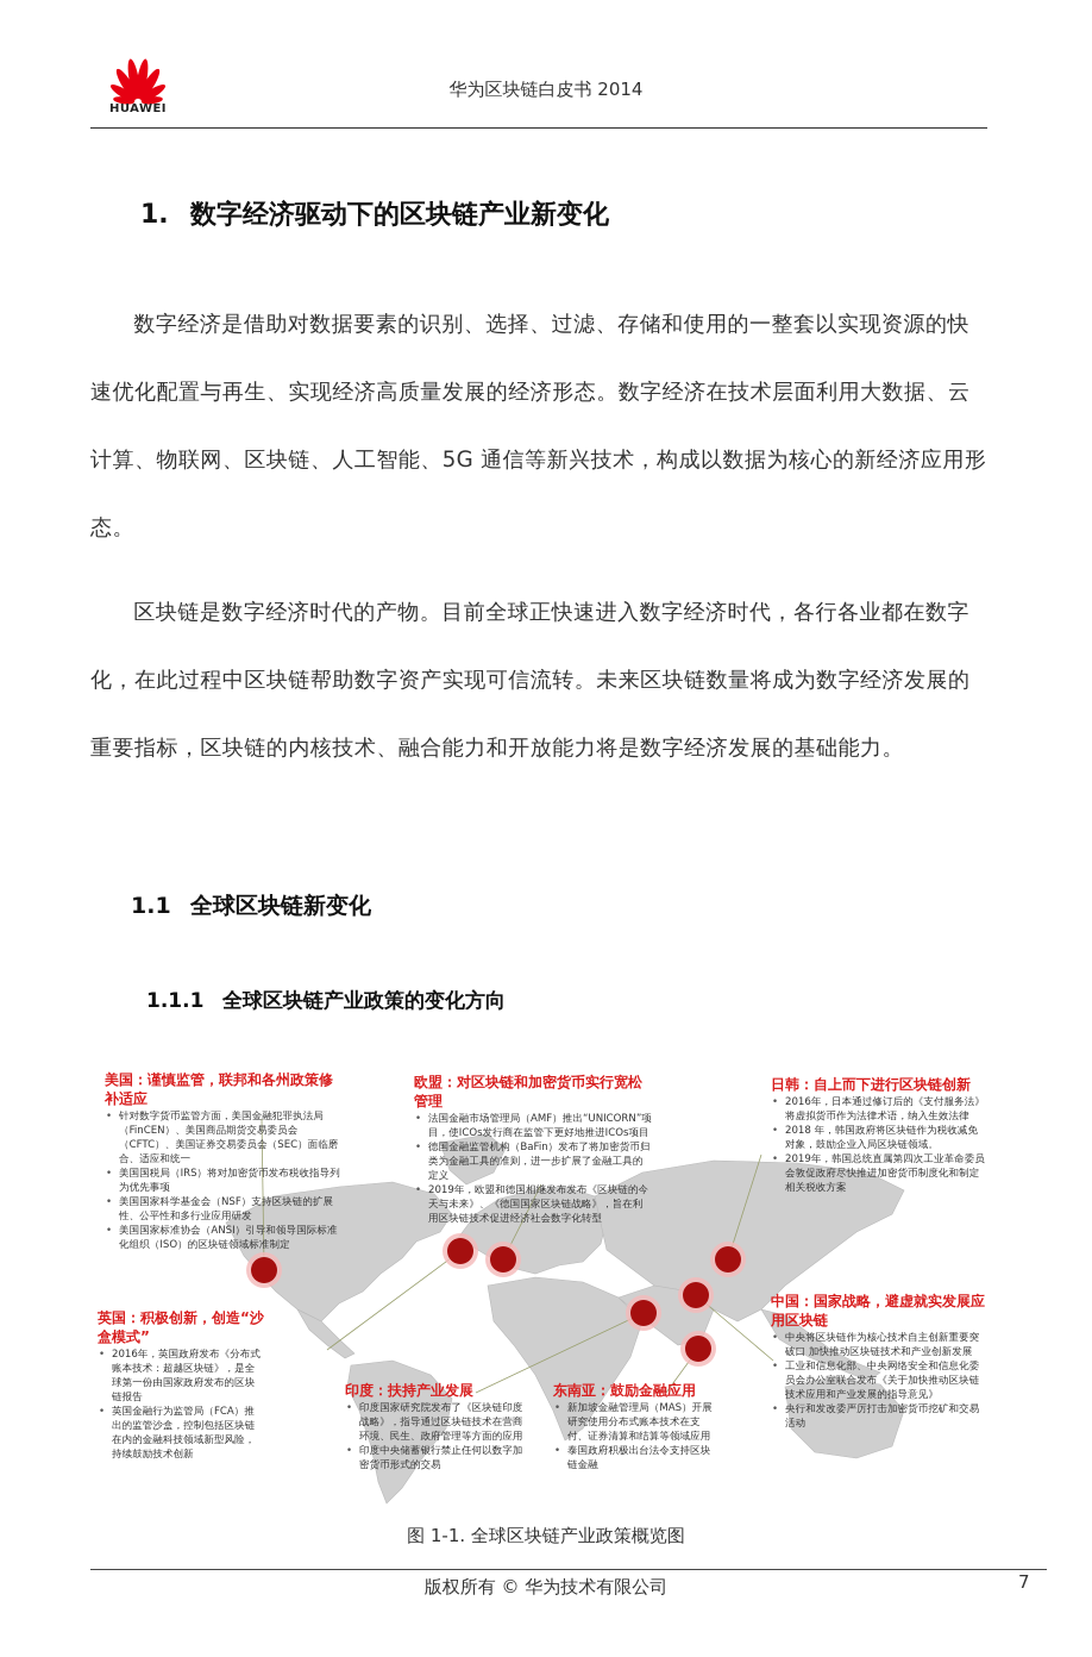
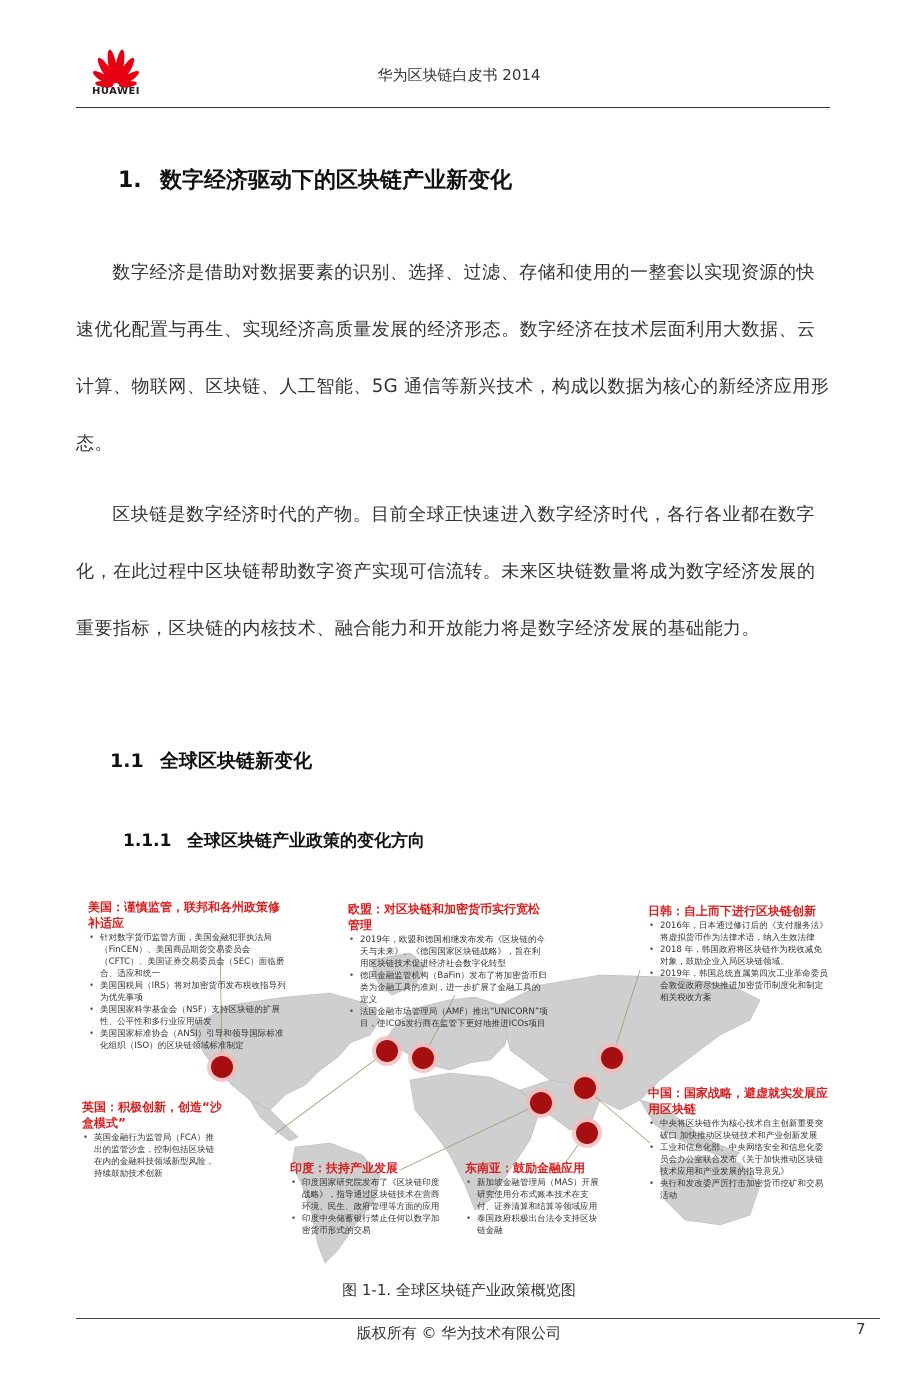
  HUAWEI
  华为区块链白皮书 2014
  1. 数字经济驱动下的区块链产业新变化
  数字经济是借助对数据要素的识别、选择、过滤、存储和使用的一整套以实现资源的快速优化配置与再生、实现经济高质量发展的经济形态。数字经济在技术层面利用大数据、云计算、物联网、区块链、人工智能、5G 通信等新兴技术，构成以数据为核心的新经济应用形态。
  区块链是数字经济时代的产物。目前全球正快速进入数字经济时代，各行各业都在数字化，在此过程中区块链帮助数字资产实现可信流转。未来区块链数量将成为数字经济发展的重要指标，区块链的内核技术、融合能力和开放能力将是数字经济发展的基础能力。
  1.1 全球区块链新变化
  1.1.1 全球区块链产业政策的变化方向
  美国：谨慎监管，联邦和各州政策修补适应
  针对数字货币监管方面，美国金融犯罪执法局（FinCEN）、美国商品期货交易委员会（CFTC）、美国证券交易委员会（SEC）面临磨合、适应和统一
  美国国税局（IRS）将对加密货币发布税收指导列为优先事项
  美国国家科学基金会（NSF）支持区块链的扩展性、公平性和多行业应用研发
  美国国家标准协会（ANSI）引导和领导国际标准化组织（ISO）的区块链领域标准制定
  欧盟：对区块链和加密货币实行宽松管理
- 法国金融市场管理局（AMF）推出“UNICORN”项目，使ICOs发行商在监管下更好地推进ICOs项目
+ 2019年，欧盟和德国相继发布发布《区块链的今天与未来》、《德国国家区块链战略》，旨在利用区块链技术促进经济社会数字化转型
  德国金融监管机构（BaFin）发布了将加密货币归类为金融工具的准则，进一步扩展了金融工具的定义
- 2019年，欧盟和德国相继发布发布《区块链的今天与未来》、《德国国家区块链战略》，旨在利用区块链技术促进经济社会数字化转型
+ 法国金融市场管理局（AMF）推出“UNICORN”项目，使ICOs发行商在监管下更好地推进ICOs项目
  日韩：自上而下进行区块链创新
  2016年，日本通过修订后的《支付服务法》将虚拟货币作为法律术语，纳入生效法律
  2018 年，韩国政府将区块链作为税收减免对象，鼓励企业入局区块链领域。
  2019年，韩国总统直属第四次工业革命委员会敦促政府尽快推进加密货币制度化和制定相关税收方案
  英国：积极创新，创造“沙盒模式”
- 2016年，英国政府发布《分布式账本技术：超越区块链》，是全球第一份由国家政府发布的区块链报告
  英国金融行为监管局（FCA）推出的监管沙盒，控制包括区块链在内的金融科技领域新型风险，持续鼓励技术创新
  中国：国家战略，避虚就实发展应用区块链
  中央将区块链作为核心技术自主创新重要突破口 加快推动区块链技术和产业创新发展
  工业和信息化部、中央网络安全和信息化委员会办公室联合发布《关于加快推动区块链技术应用和产业发展的指导意见》
  央行和发改委严厉打击加密货币挖矿和交易活动
  印度：扶持产业发展
  印度国家研究院发布了《区块链印度战略》，指导通过区块链技术在营商环境、民生、政府管理等方面的应用
  印度中央储蓄银行禁止任何以数字加密货币形式的交易
  东南亚：鼓励金融应用
  新加坡金融管理局（MAS）开展研究使用分布式账本技术在支付、证券清算和结算等领域应用
  泰国政府积极出台法令支持区块链金融
  图 1-1. 全球区块链产业政策概览图
  版权所有 © 华为技术有限公司
  7
